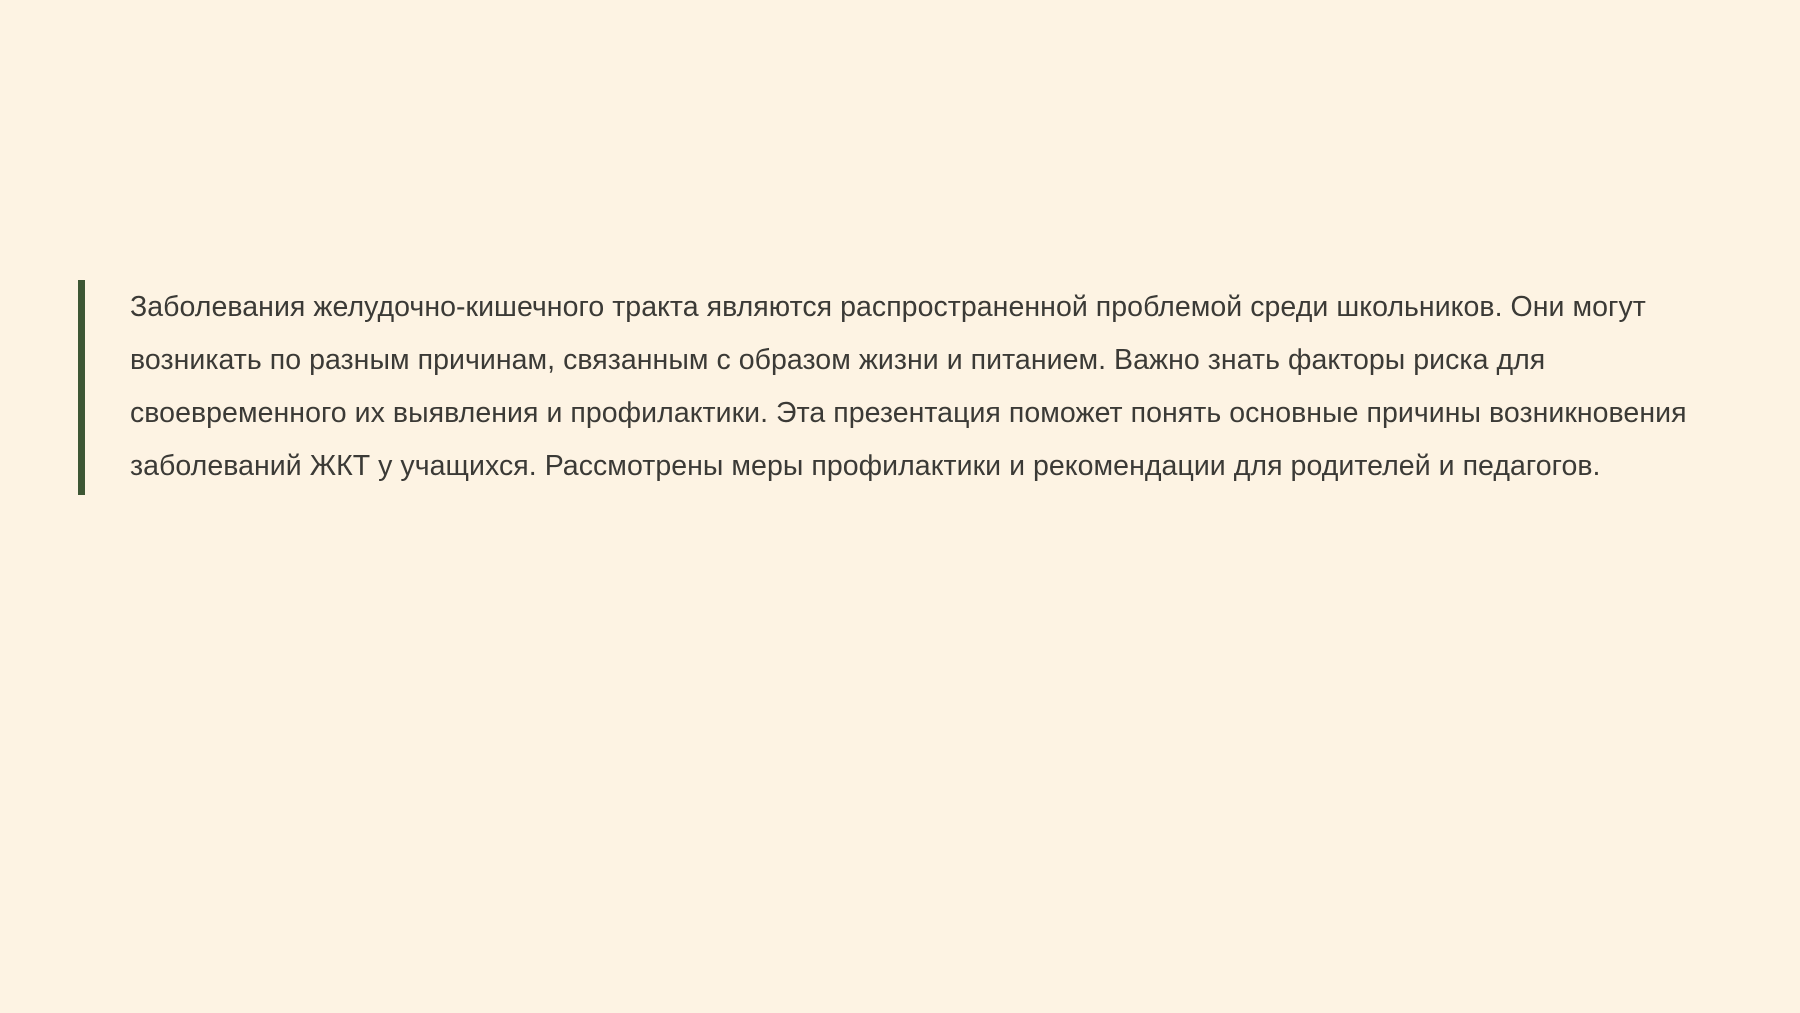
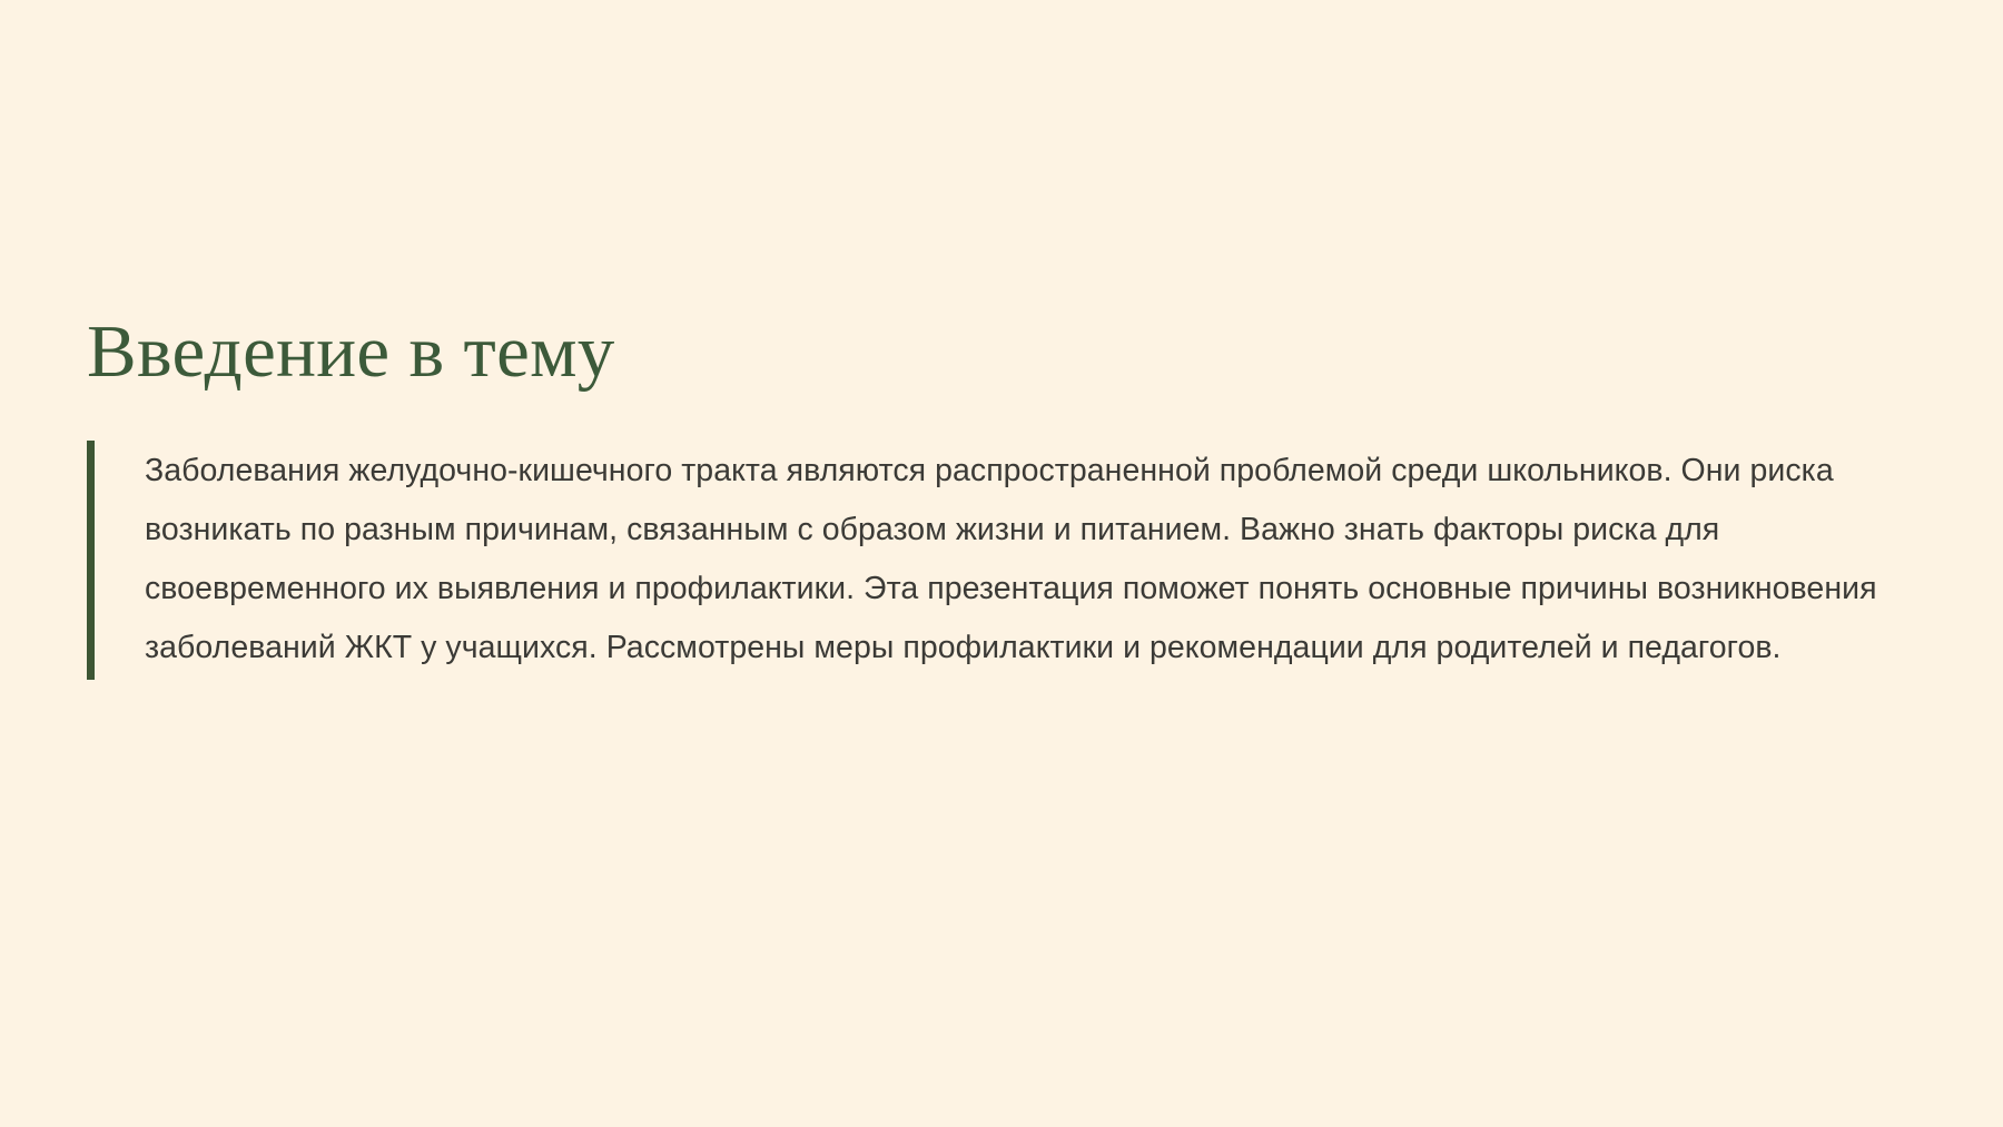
+ Введение в тему
- Заболевания желудочно-кишечного тракта являются распространенной проблемой среди школьников. Они могут возникать по разным причинам, связанным с образом жизни и питанием. Важно знать факторы риска для своевременного их выявления и профилактики. Эта презентация поможет понять основные причины возникновения заболеваний ЖКТ у учащихся. Рассмотрены меры профилактики и рекомендации для родителей и педагогов.
+ Заболевания желудочно-кишечного тракта являются распространенной проблемой среди школьников. Они риска возникать по разным причинам, связанным с образом жизни и питанием. Важно знать факторы риска для своевременного их выявления и профилактики. Эта презентация поможет понять основные причины возникновения заболеваний ЖКТ у учащихся. Рассмотрены меры профилактики и рекомендации для родителей и педагогов.
